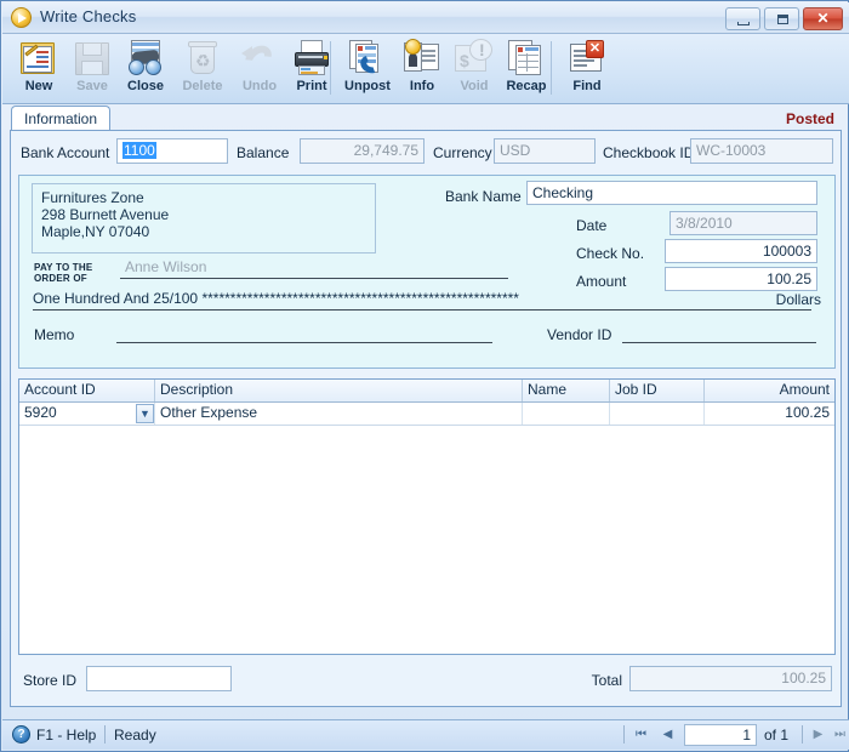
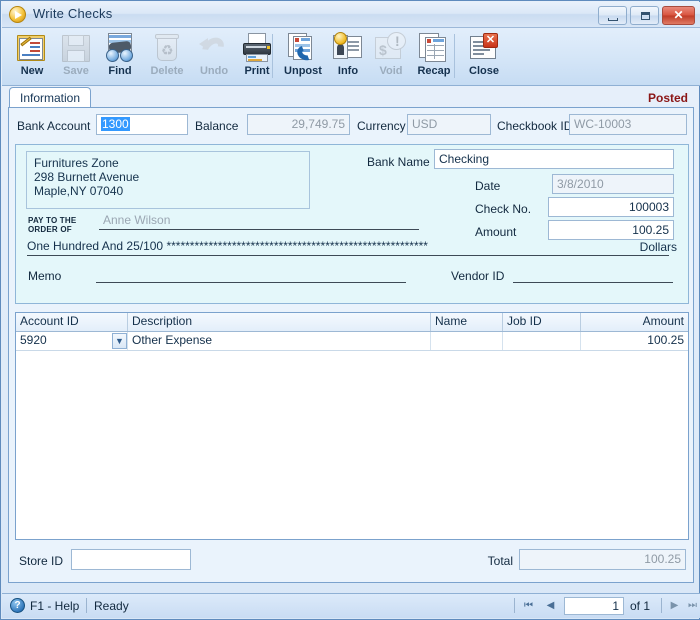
  Write Checks
  ✕
  New
  Save
- Close
+ Find
  ♻
  Delete
  Undo
  Print
  Unpost
  Info
  $
  !
  Void
  Recap
  ✕
- Find
+ Close
  Information
  Posted
  Bank Account
- 1100
+ 1300
  Balance
  29,749.75
  Currency
  USD
  Checkbook I
  WC-10003
  Furnitures Zone
  298 Burnett Avenue
  Maple,NY 07040
  PAY TO THE
  ORDER OF
  Anne Wilson
  One Hundred And 25/100 ********************************************************
  Dollars
  Memo
  Vendor ID
  Bank Name
  Checking
  Date
  3/8/2010
  Check No.
  100003
  Amount
  100.25
  Account ID
  Description
  Name
  Job ID
  Amount
  5920
  ▼
  Other Expense
  100.25
  Store ID
  Total
  100.25
  ?
  F1 - Help
  Ready
  ⏮
  ◀
  1
  of 1
  ▶
  ⏭
